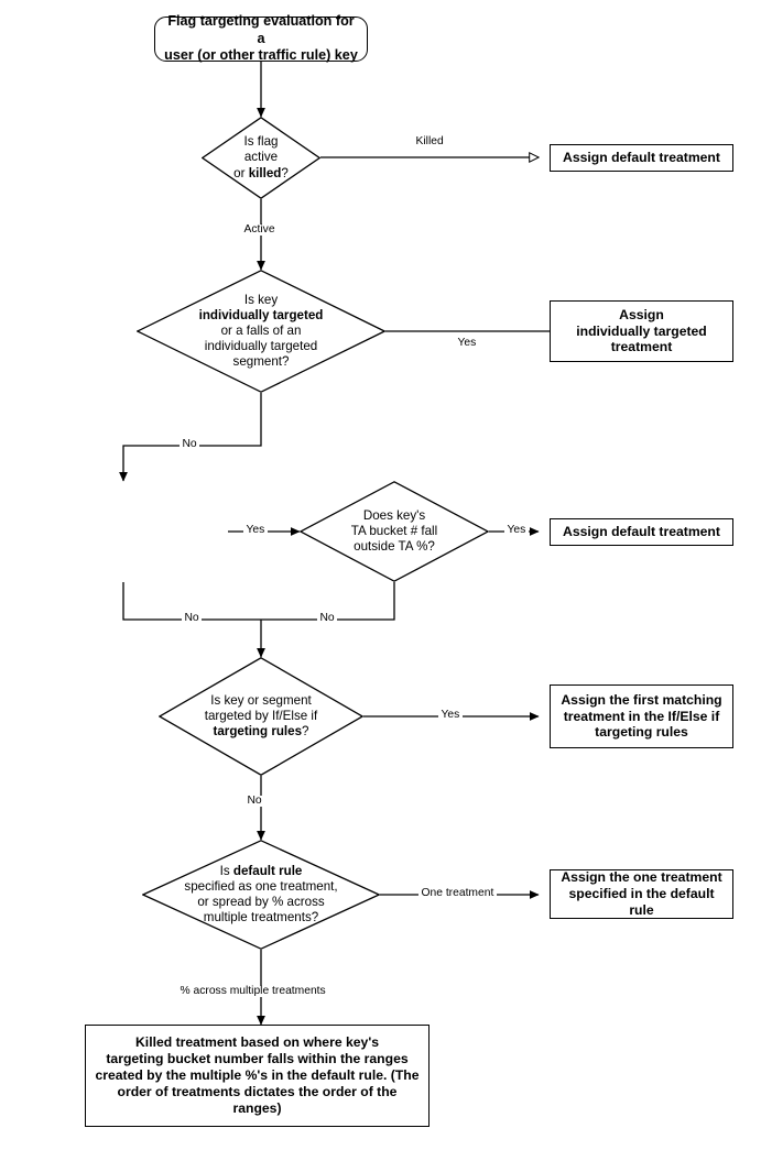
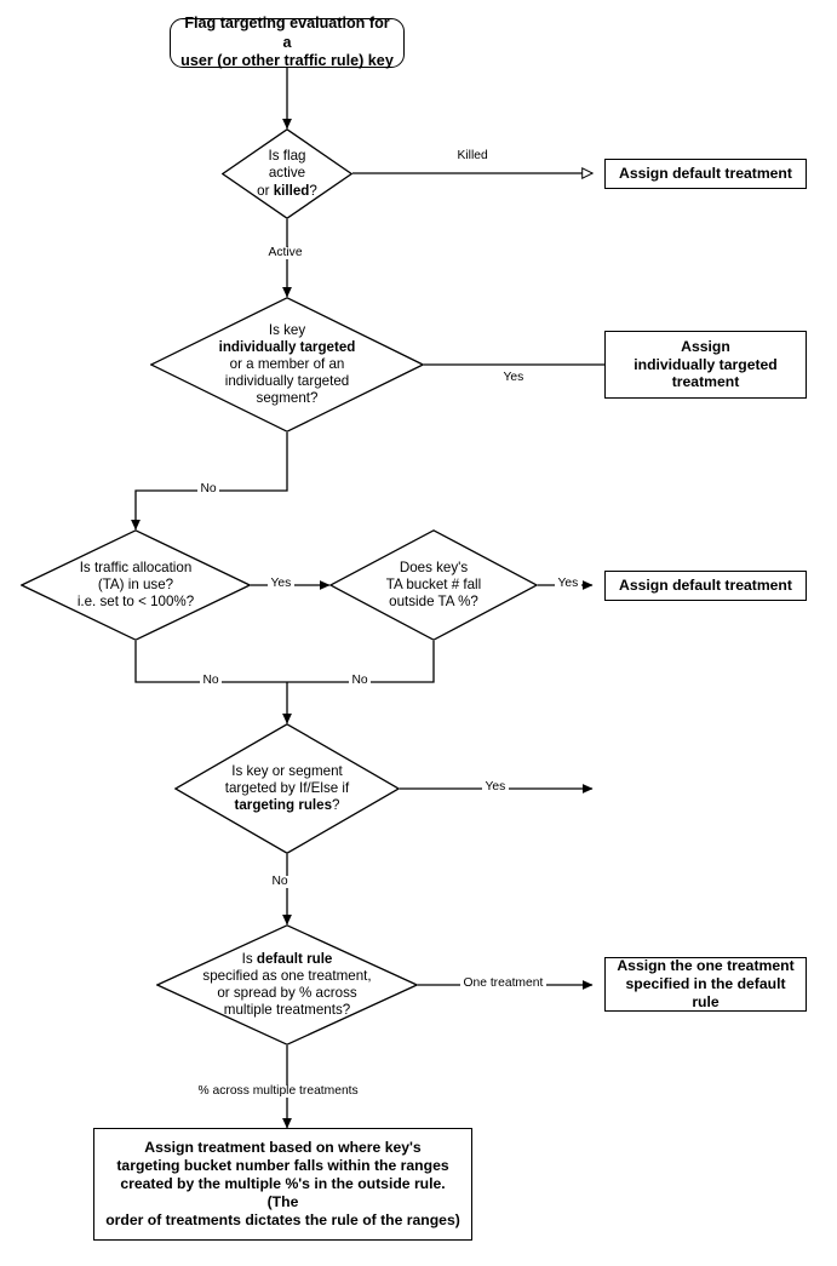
  Killed
  Active
  Yes
  No
  Yes
  No
  Yes
  No
  Yes
  No
  One treatment
  % across multiple treatments
  Flag targeting evaluation for a
  user (or other traffic rule) key
  Is flag
  active
  or killed?
  Assign default treatment
  Is key
  individually targeted
- or a falls of an
+ or a member of an
  individually targeted
  segment?
  Assign
  individually targeted
  treatment
+ Is traffic allocation
+ (TA) in use?
+ i.e. set to < 100%?
  Does key's
  TA bucket # fall
  outside TA %?
  Assign default treatment
  Is key or segment
  targeted by If/Else if
  targeting rules?
- Assign the first matching
- treatment in the If/Else if
- targeting rules
  Is default rule
  specified as one treatment,
  or spread by % across
  multiple treatments?
  Assign the one treatment
  specified in the default rule
- Killed treatment based on where key's
+ Assign treatment based on where key's
  targeting bucket number falls within the ranges
- created by the multiple %'s in the default rule. (The
+ created by the multiple %'s in the outside rule. (The
- order of treatments dictates the order of the ranges)
+ order of treatments dictates the rule of the ranges)
